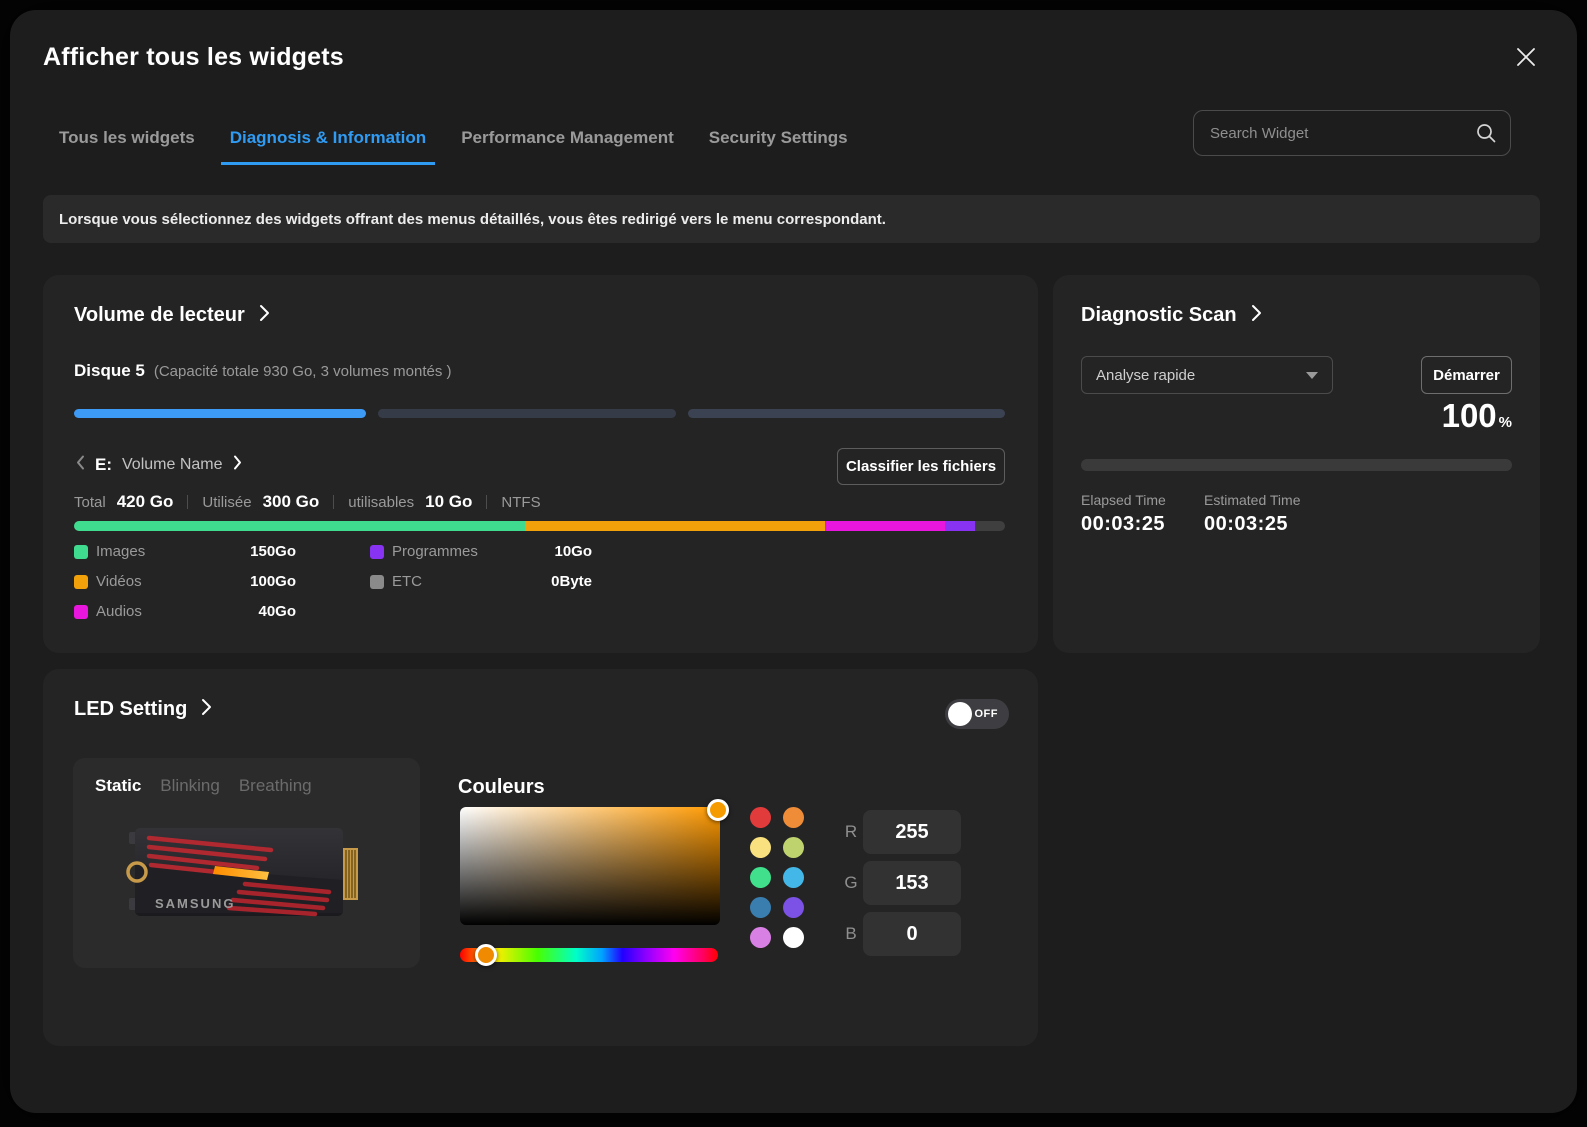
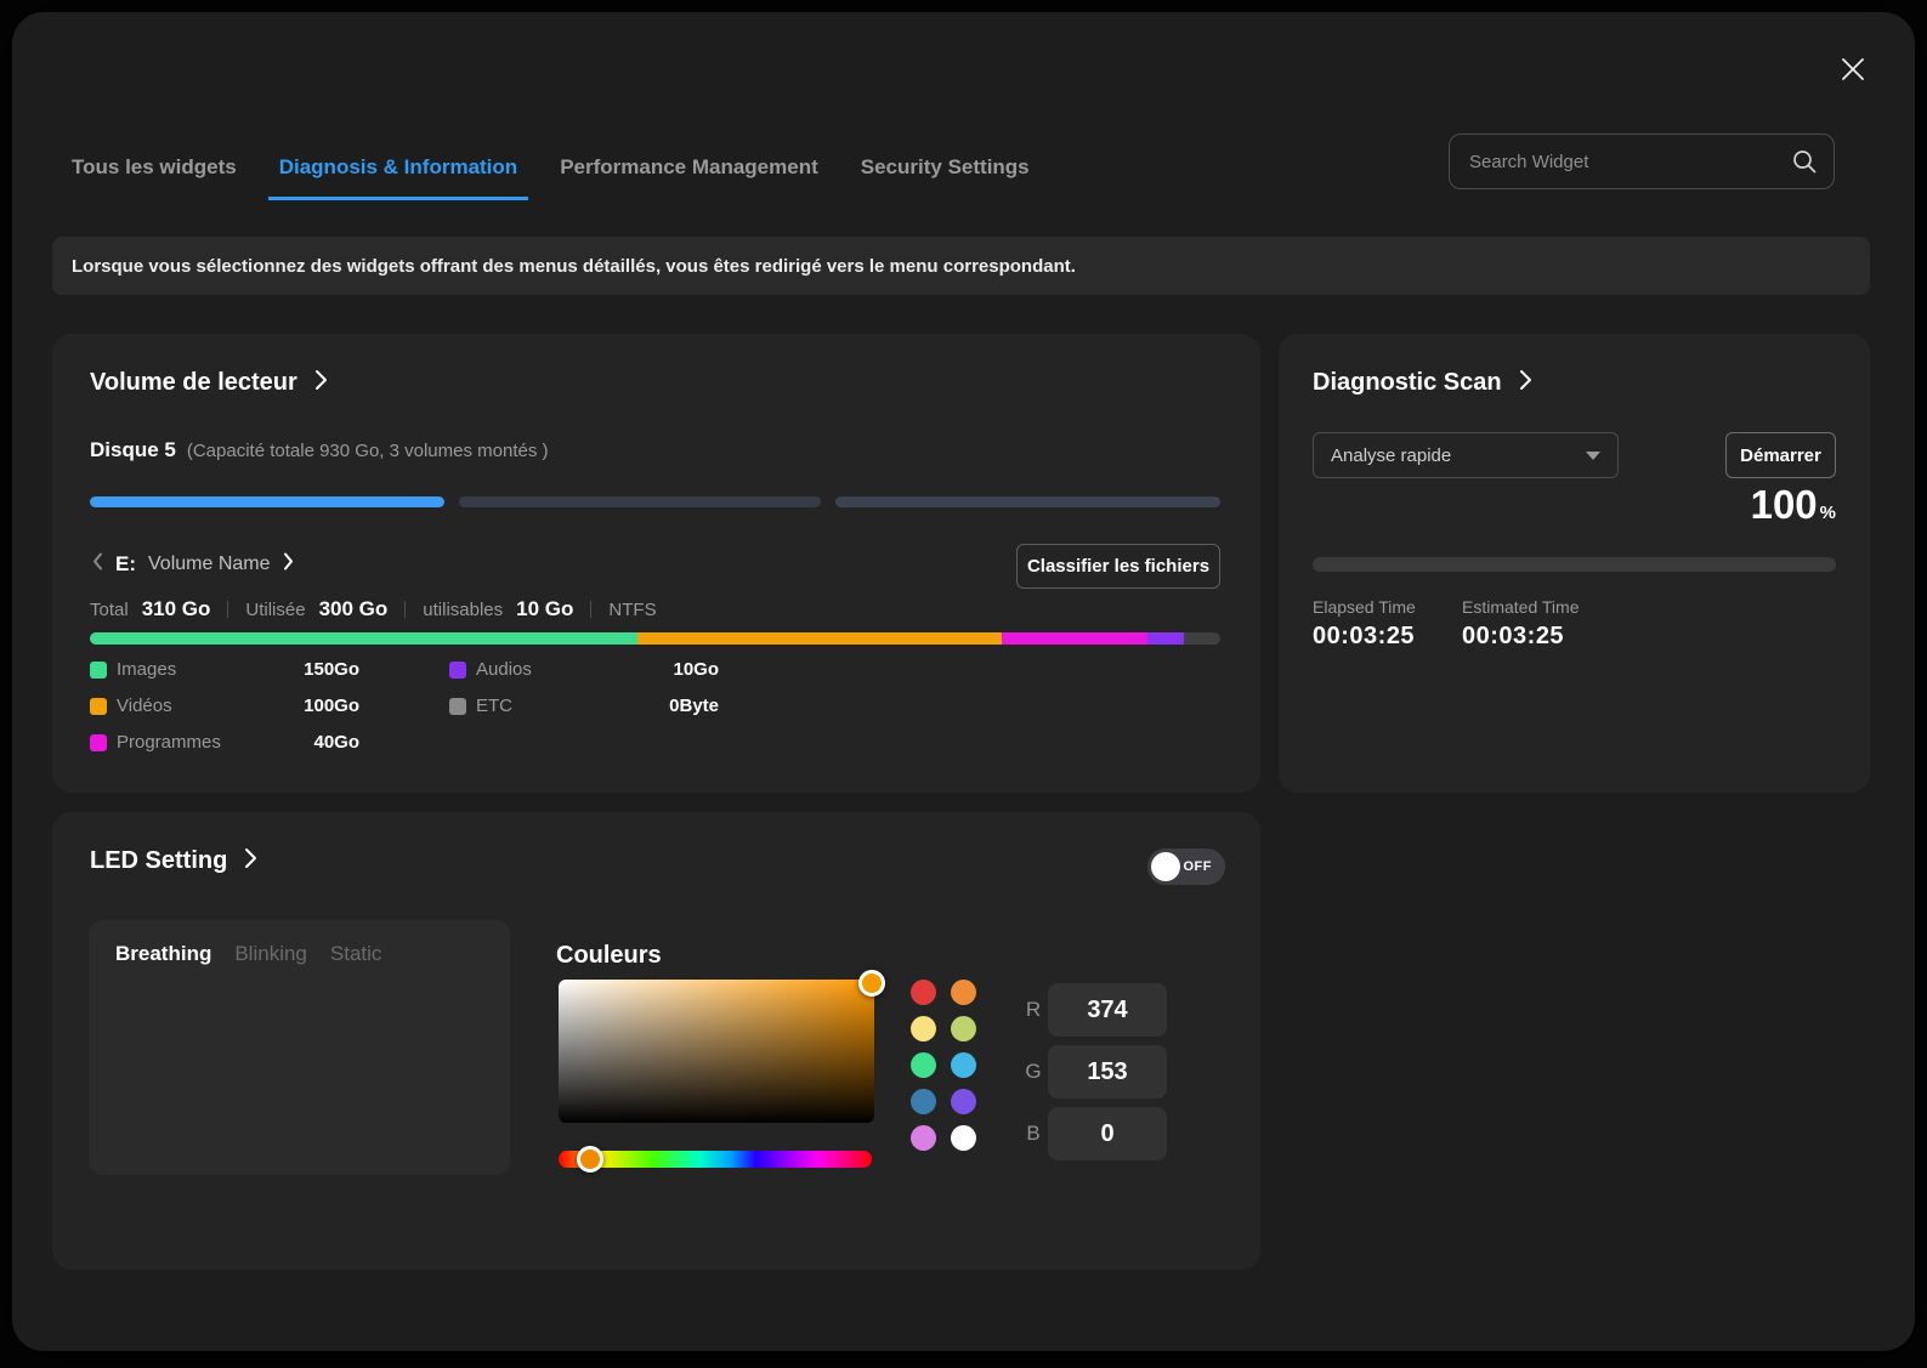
- Afficher tous les widgets
  Tous les widgets
  Diagnosis & Information
  Performance Management
  Security Settings
  Search Widget
  Lorsque vous sélectionnez des widgets offrant des menus détaillés, vous êtes redirigé vers le menu correspondant.
  Volume de lecteur
  Disque 5
  (Capacité totale 930 Go, 3 volumes montés )
  E:
  Volume Name
  Classifier les fichiers
  Total
- 420 Go
+ 310 Go
  Utilisée
  300 Go
  utilisables
  10 Go
  NTFS
  Images
  150Go
  Vidéos
  100Go
- Audios
+ Programmes
  40Go
- Programmes
+ Audios
  10Go
  ETC
  0Byte
  Diagnostic Scan
  Analyse rapide
  Démarrer
  100
  %
  Elapsed Time
  Estimated Time
  00:03:25
  00:03:25
  LED Setting
  OFF
- Static
+ Breathing
  Blinking
- Breathing
+ Static
- SAMSUNG
  Couleurs
  R
- 255
+ 374
  G
  153
  B
  0
